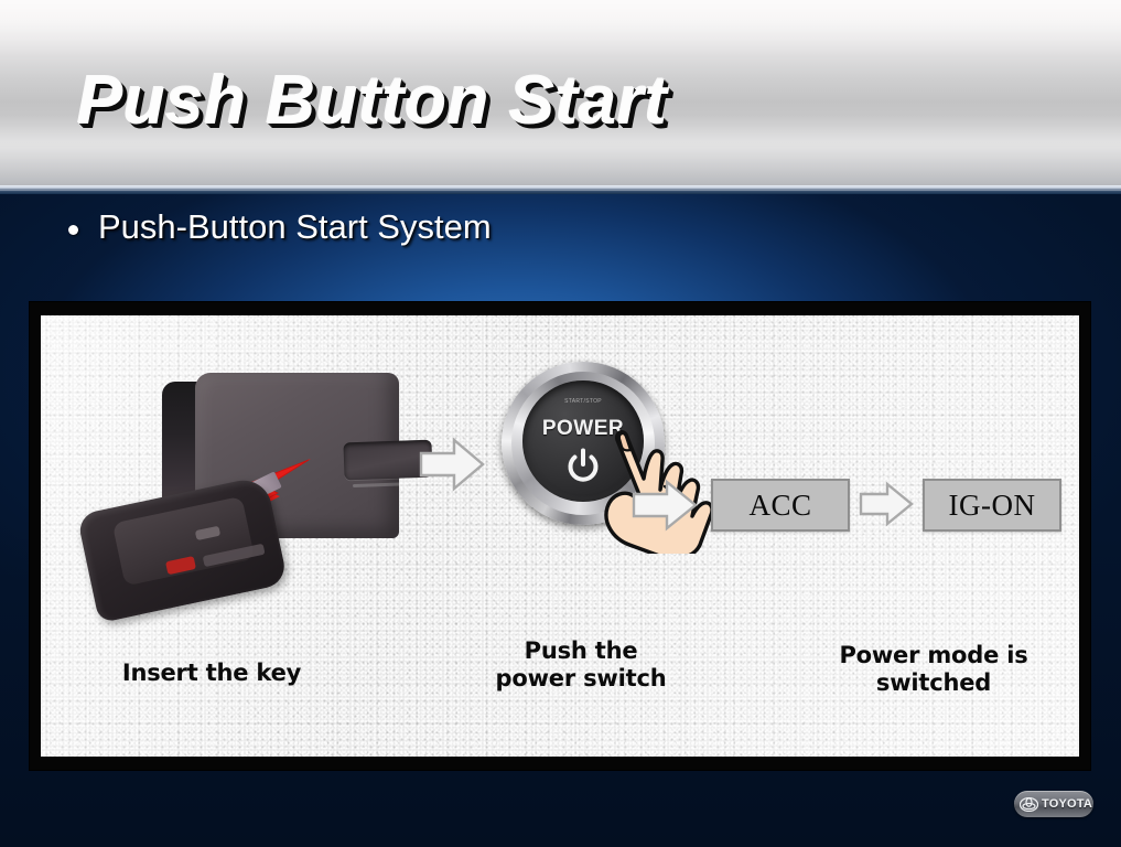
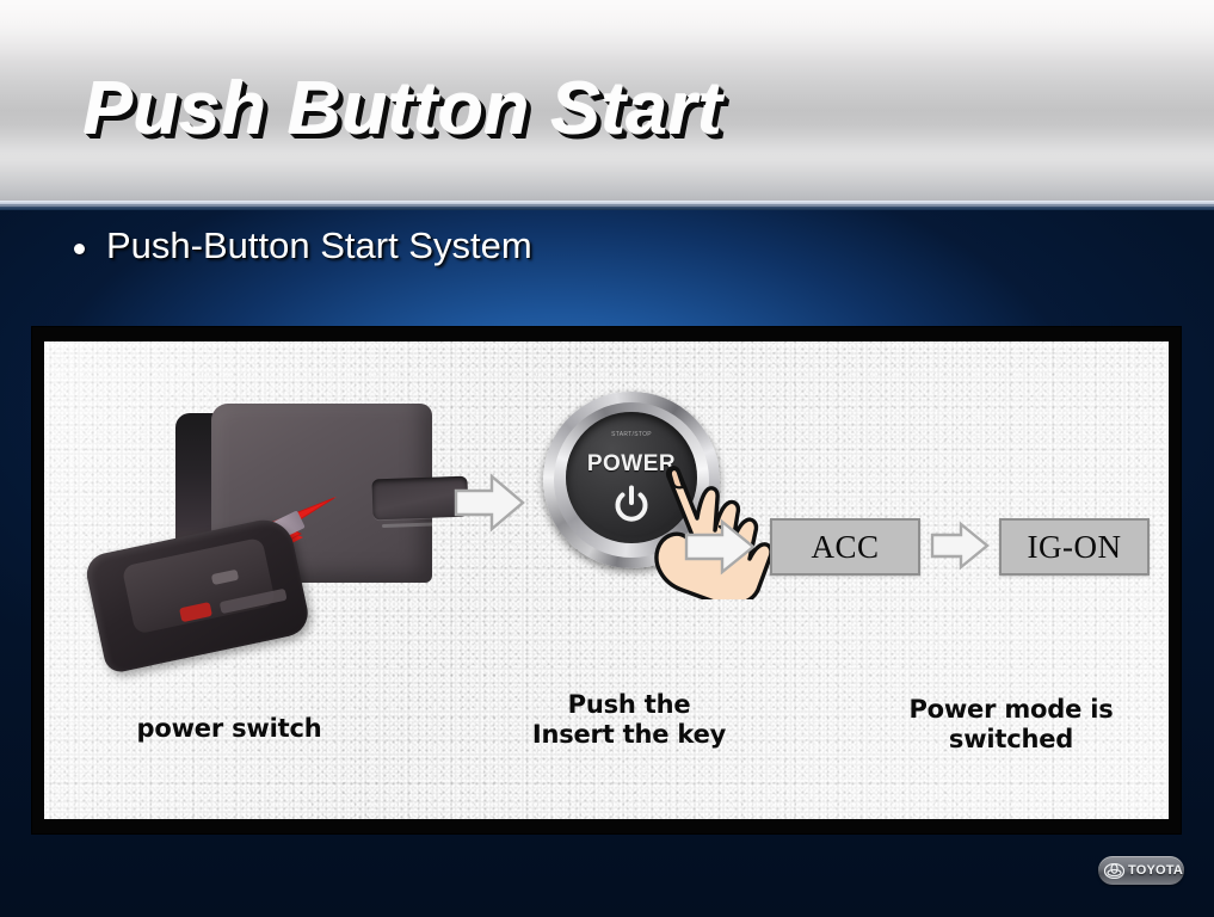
  Push Button Start
  Push-Button Start System
  POWER
  ACC
  IG-ON
- Insert the key
+ power switch
  Push the
- power switch
+ Insert the key
  Power mode is
  switched
  TOYOTA
